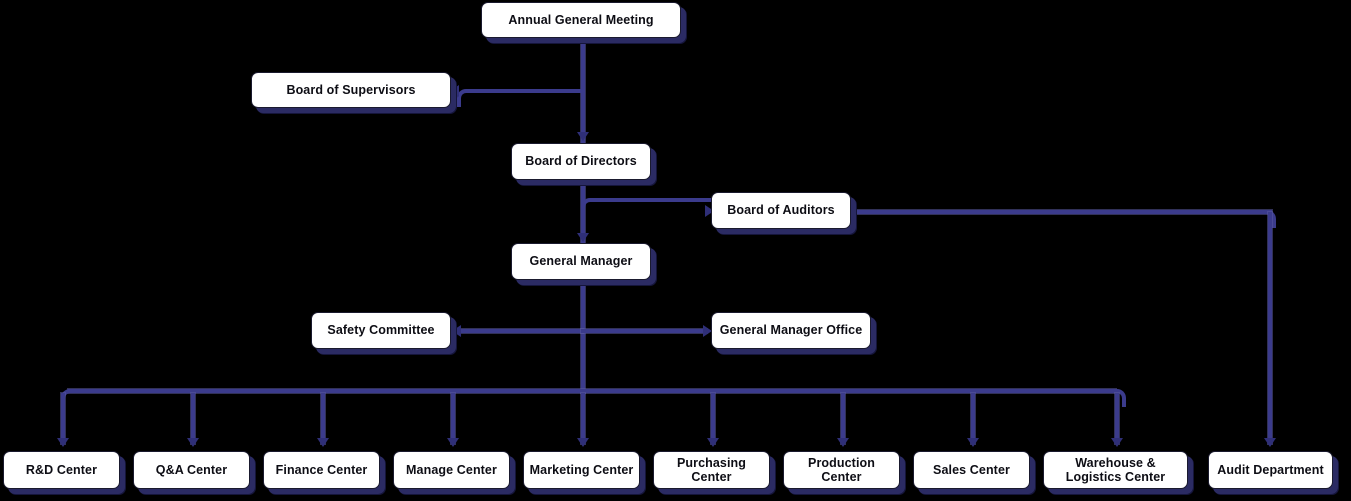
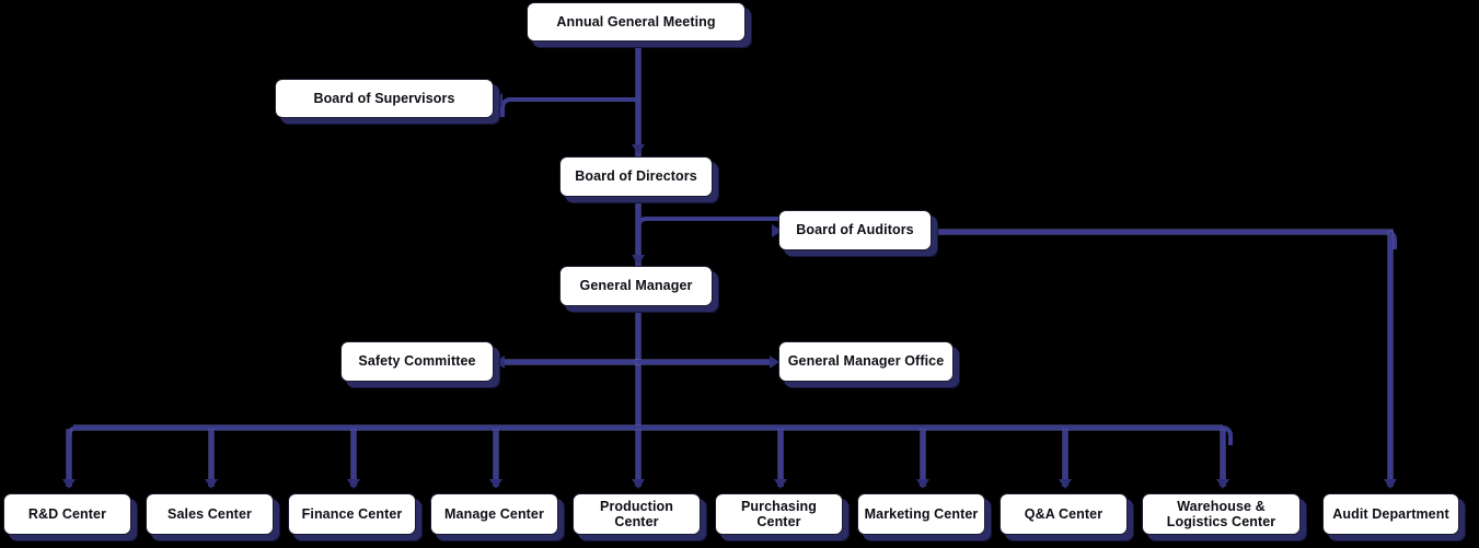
  Annual General Meeting
  Board of Supervisors
  Board of Directors
  Board of Auditors
  General Manager
  Safety Committee
  General Manager Office
  Audit Department
  R&D Center
- Q&A Center
+ Sales Center
  Finance Center
  Manage Center
- Marketing Center
+ Production Center
  Purchasing Center
- Production Center
+ Marketing Center
- Sales Center
+ Q&A Center
  Warehouse & Logistics Center
